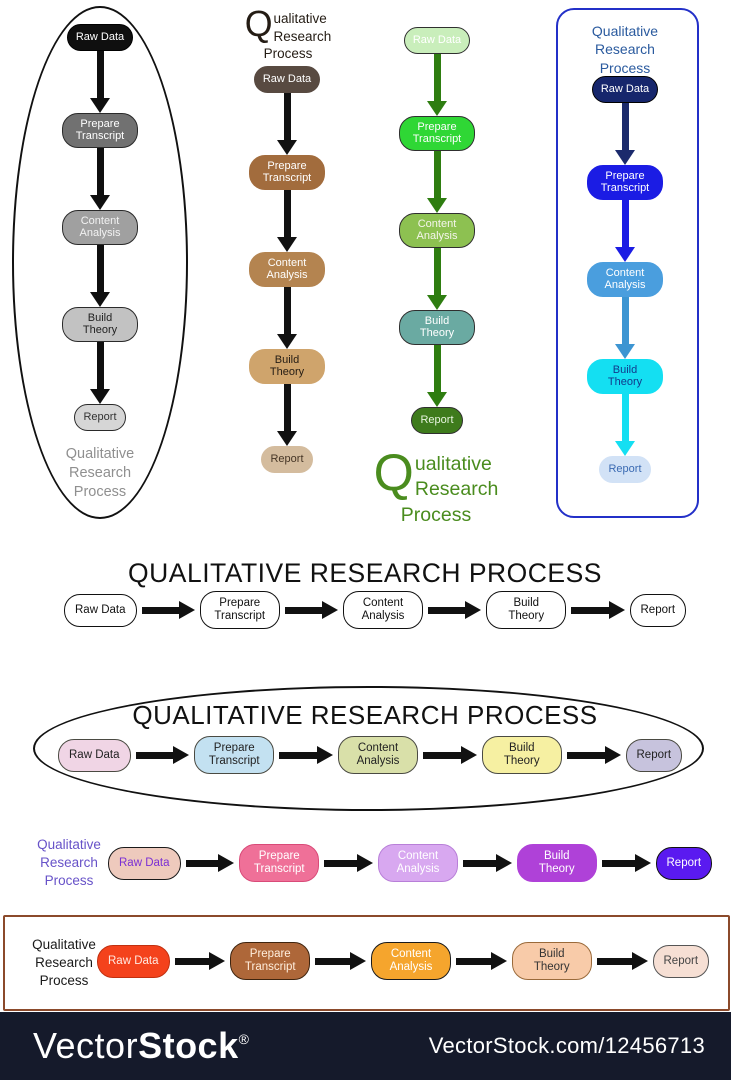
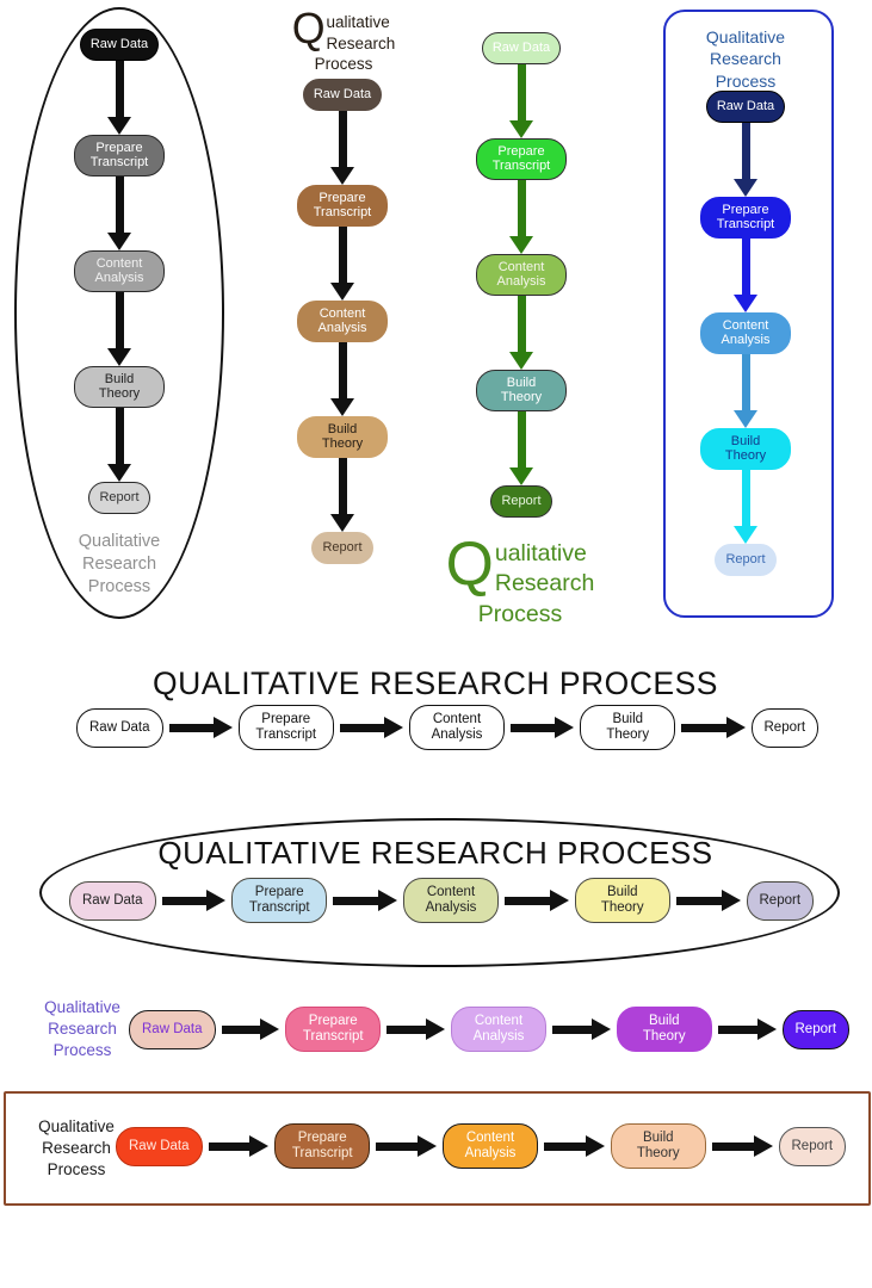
  Raw Data
  Prepare Transcript
  Content Analysis
  Build Theory
  Report
  Qualitative
  Research
  Process
  Q
  ualitative
  Research
  Process
  Raw Data
  Prepare Transcript
  Content Analysis
  Build Theory
  Report
  Raw Data
  Prepare Transcript
  Content Analysis
  Build Theory
  Report
  Q
  ualitative
  Research
  Process
  Qualitative
  Research
  Process
  Raw Data
  Prepare Transcript
  Content Analysis
  Build Theory
  Report
  QUALITATIVE RESEARCH PROCESS
  Raw Data
  Prepare Transcript
  Content Analysis
  Build Theory
  Report
  QUALITATIVE RESEARCH PROCESS
  Raw Data
  Prepare Transcript
  Content Analysis
  Build Theory
  Report
  Qualitative
  Research
  Process
  Raw Data
  Prepare Transcript
  Content Analysis
  Build Theory
  Report
  Qualitative
  Research
  Process
  Raw Data
  Prepare Transcript
  Content Analysis
  Build Theory
  Report
- VectorStock®
- VectorStock.com/12456713
